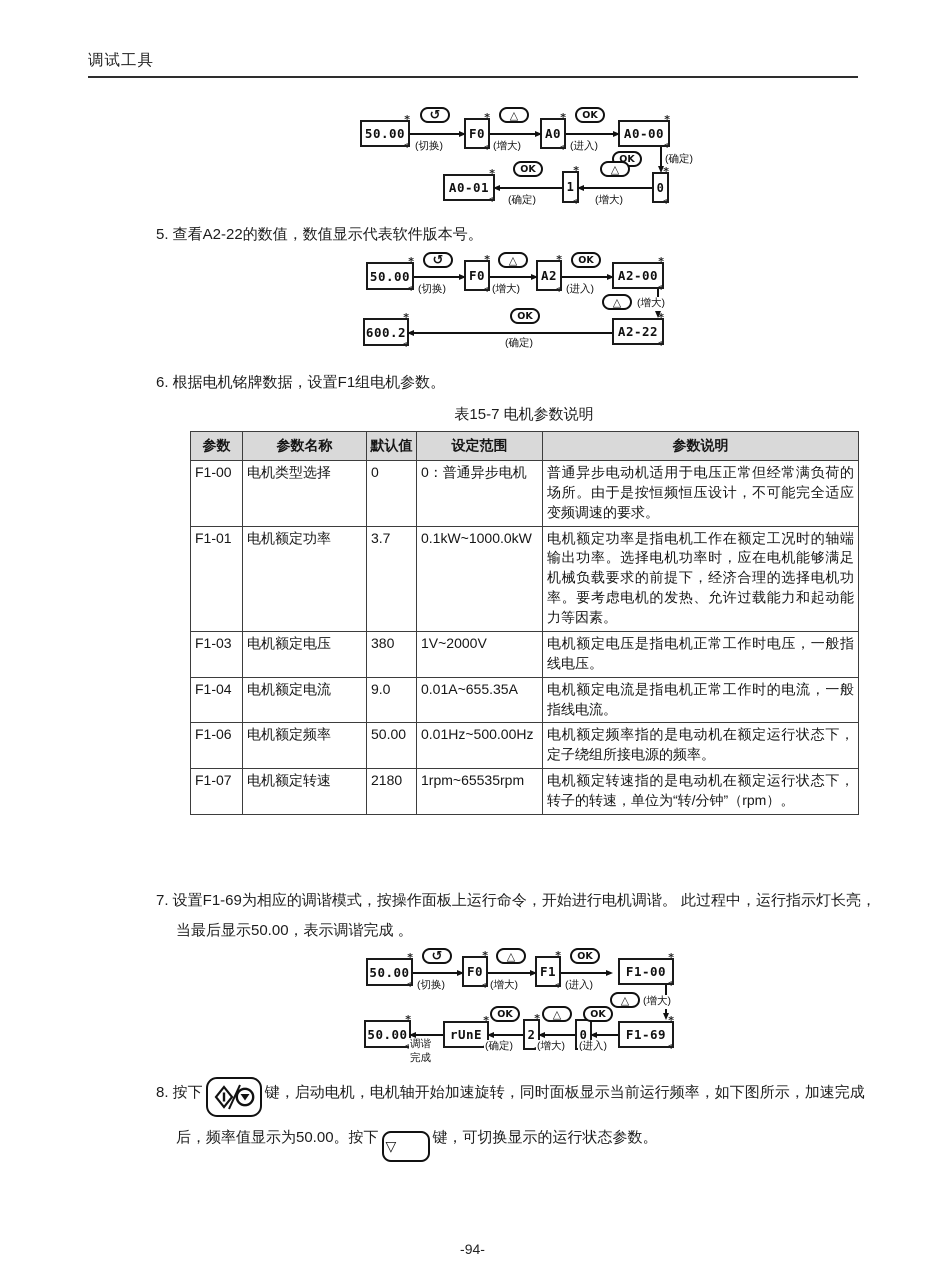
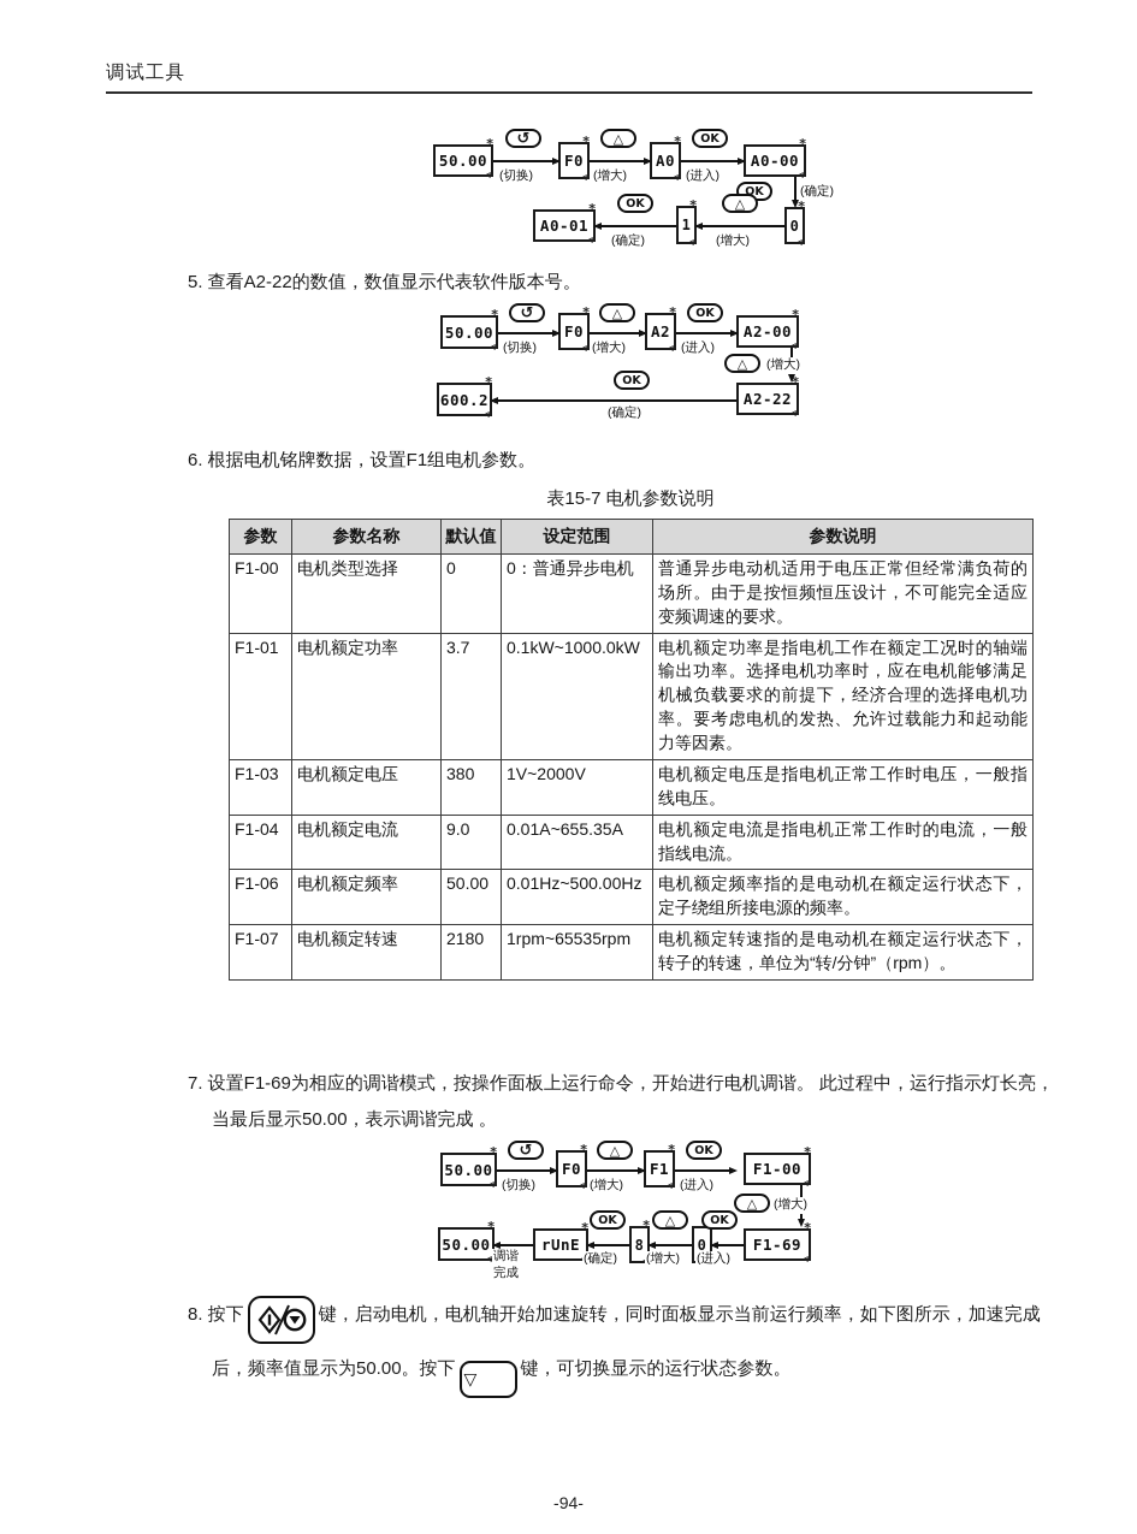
  调试工具
  50.00
  ↺
  (切换)
  F0
  △
  (增大)
  A0
  OK
  (进入)
  A0-00
  OK
  (确定)
  0
  △
  (增大)
  1
  OK
  (确定)
  A0-01
  5. 查看A2-22的数值，数值显示代表软件版本号。
  50.00
  ↺
  (切换)
  F0
  △
  (增大)
  A2
  OK
  (进入)
  A2-00
  △
  (增大)
  A2-22
  OK
  (确定)
  600.2
  6. 根据电机铭牌数据，设置F1组电机参数。
  表15-7 电机参数说明
  参数	参数名称	默认值	设定范围	参数说明
  F1-00	电机类型选择	0	0：普通异步电机	普通异步电动机适用于电压正常但经常满负荷的场所。由于是按恒频恒压设计，不可能完全适应变频调速的要求。
  F1-01	电机额定功率	3.7	0.1kW~1000.0kW	电机额定功率是指电机工作在额定工况时的轴端输出功率。选择电机功率时，应在电机能够满足机械负载要求的前提下，经济合理的选择电机功率。要考虑电机的发热、允许过载能力和起动能力等因素。
  F1-03	电机额定电压	380	1V~2000V	电机额定电压是指电机正常工作时电压，一般指线电压。
  F1-04	电机额定电流	9.0	0.01A~655.35A	电机额定电流是指电机正常工作时的电流，一般指线电流。
  F1-06	电机额定频率	50.00	0.01Hz~500.00Hz	电机额定频率指的是电动机在额定运行状态下，定子绕组所接电源的频率。
  F1-07	电机额定转速	2180	1rpm~65535rpm	电机额定转速指的是电动机在额定运行状态下，转子的转速，单位为“转/分钟”（rpm）。
  7. 设置F1-69为相应的调谐模式，按操作面板上运行命令，开始进行电机调谐。 此过程中，运行指示灯长亮，当最后显示50.00，表示调谐完成 。
  50.00
  ↺
  (切换)
  F0
  △
  (增大)
  F1
  OK
  (进入)
  F1-00
  △
  (增大)
  F1-69
  OK
  (进入)
  0
  △
  (增大)
- 2
+ 8
  OK
  (确定)
  rUnE
  调谐
  完成
  50.00
  8. 按下 键，启动电机，电机轴开始加速旋转，同时面板显示当前运行频率，如下图所示，加速完成后，频率值显示为50.00。按下
  ▽
  键，可切换显示的运行状态参数。
  -94-
